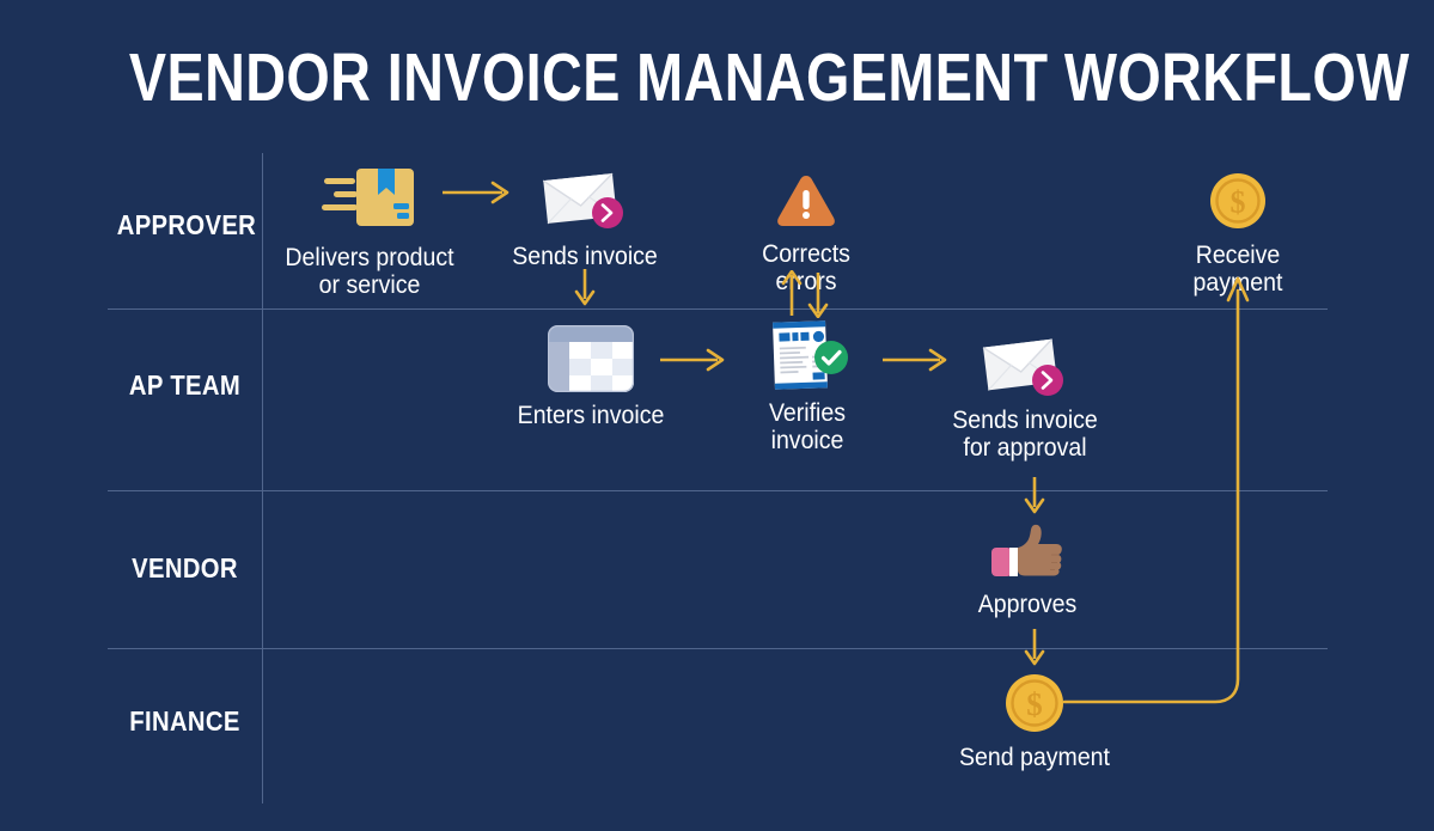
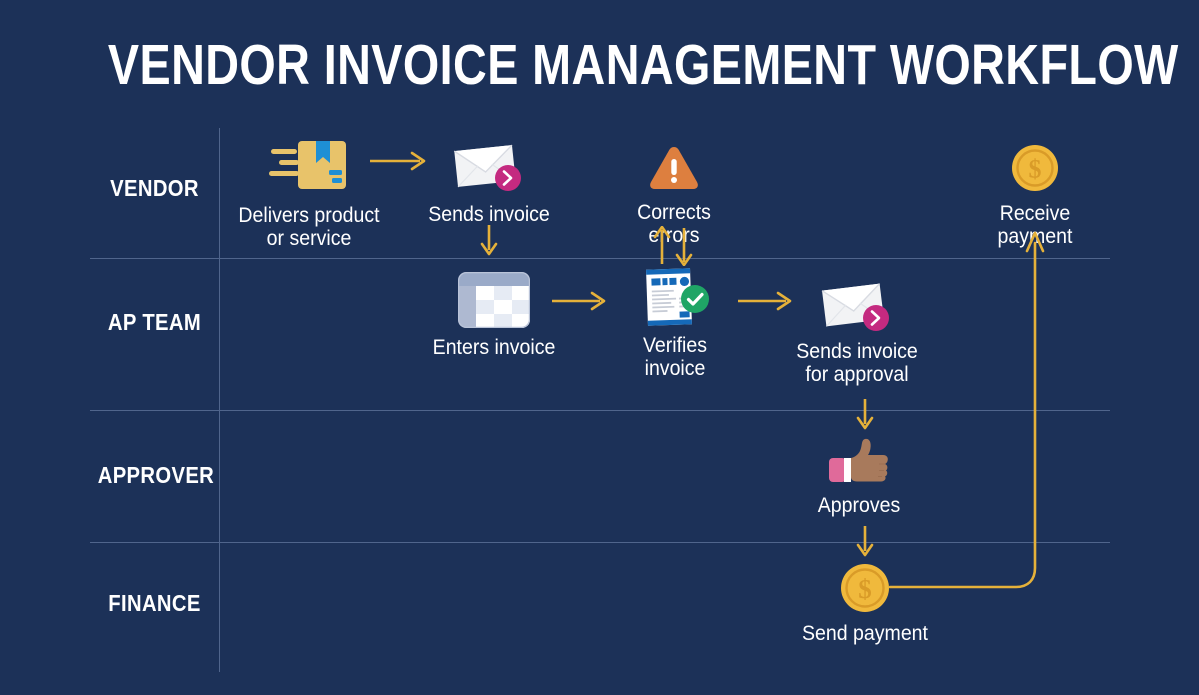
  VENDOR INVOICE MANAGEMENT WORKFLOW
- APPROVER
+ VENDOR
  AP TEAM
- VENDOR
+ APPROVER
  FINANCE
  Delivers product
  or service
  Sends invoice
  Corrects eors
  $
  Receive payent
  Enters invoice
  Verifies invoice
  Sends invoice
  for approval
  Approves
  $
  Send payment
